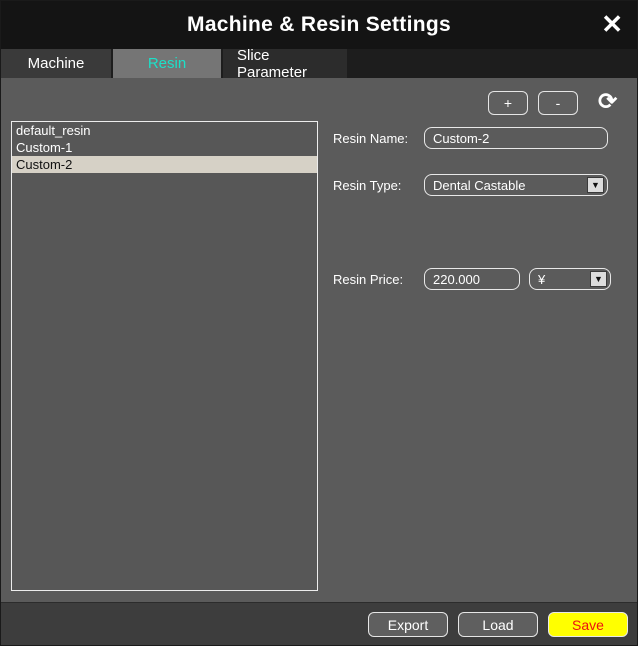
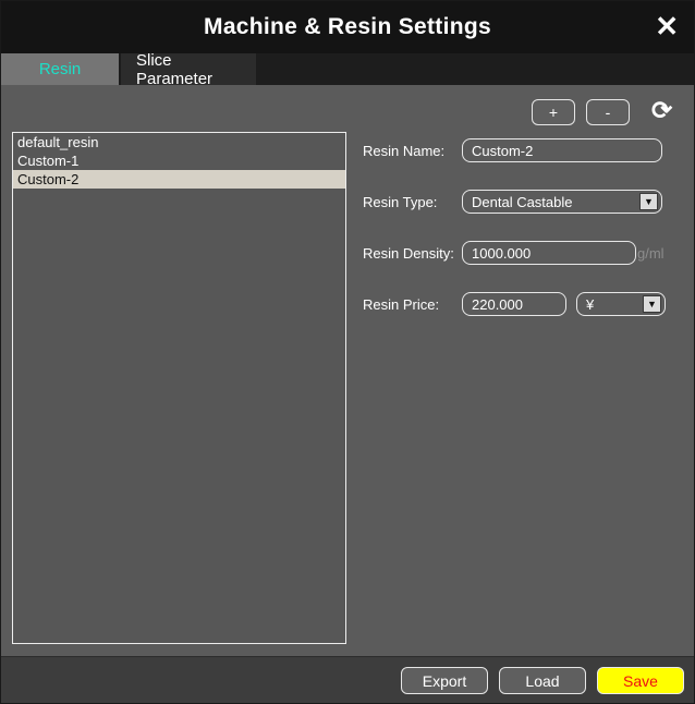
  Machine & Resin Settings
  ✕
- Machine
  Resin
  Slice Parameter
  default_resin
  Custom-1
  Custom-2
  +
  -
  ⟳
  Resin Name:
  Custom-2
  Resin Type:
  Dental Castable
  ▼
+ Resin Density:
+ 1000.000
+ g/ml
  Resin Price:
  220.000
  ¥
  ▼
  Export
  Load
  Save
